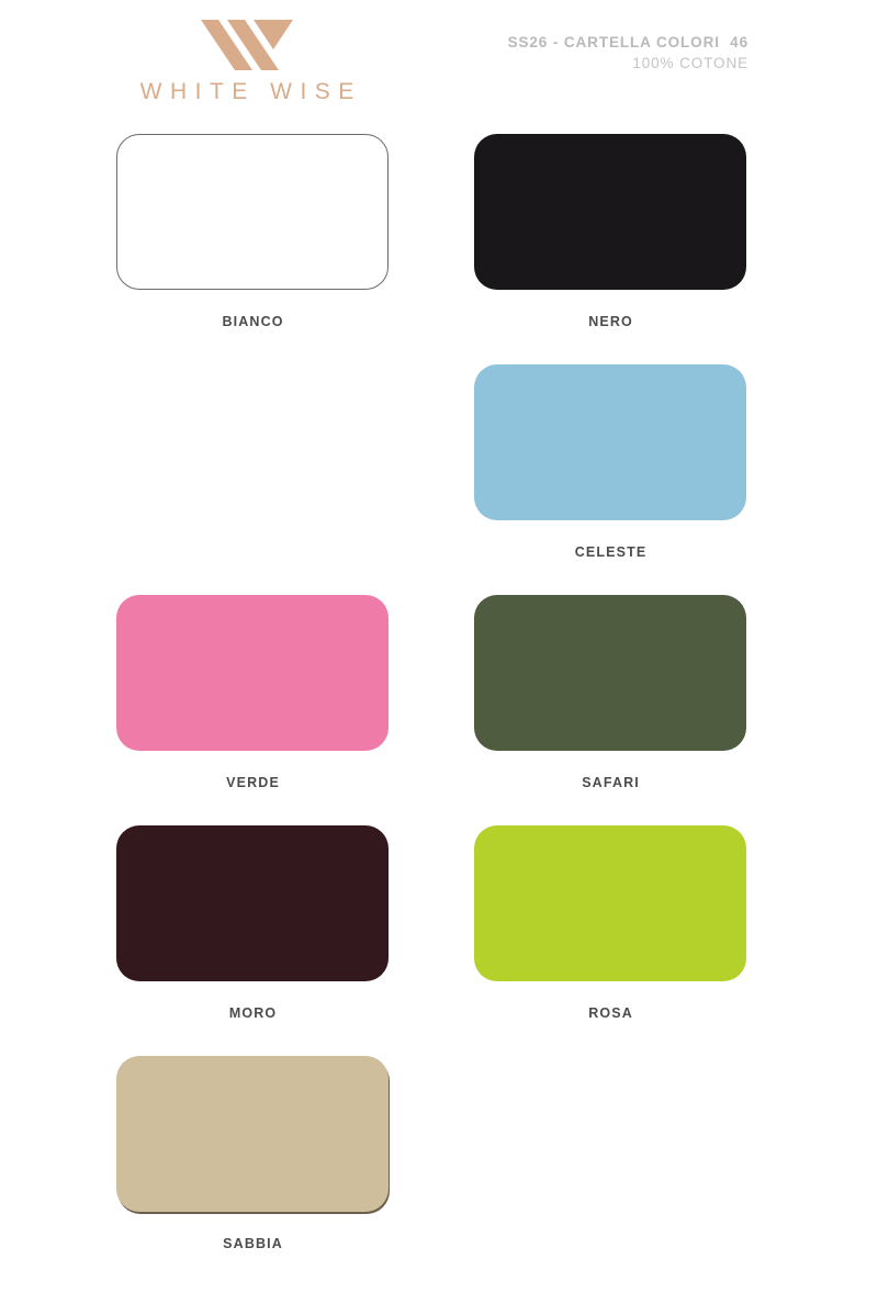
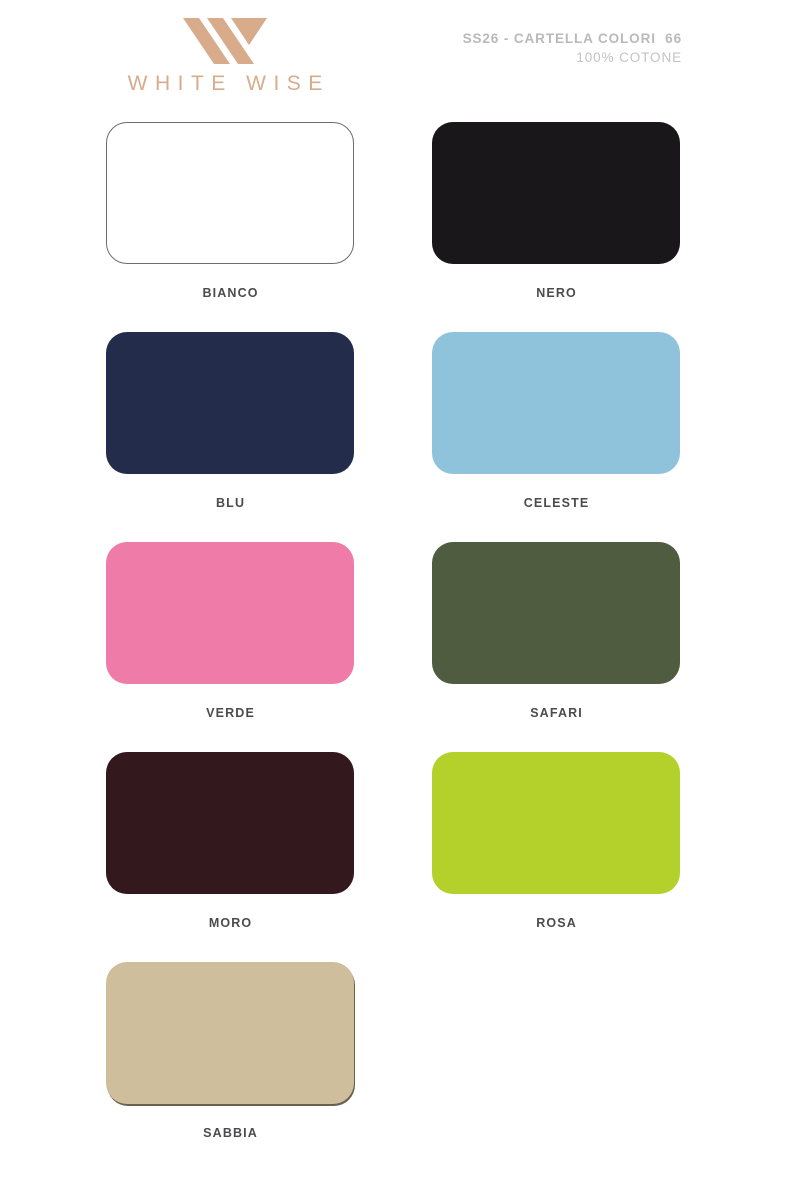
  WHITE WISE
- SS26 - CARTELLA COLORI 46
+ SS26 - CARTELLA COLORI 66
  100% COTONE
  BIANCO
  NERO
+ BLU
  CELESTE
  VERDE
  SAFARI
  MORO
  ROSA
  SABBIA
